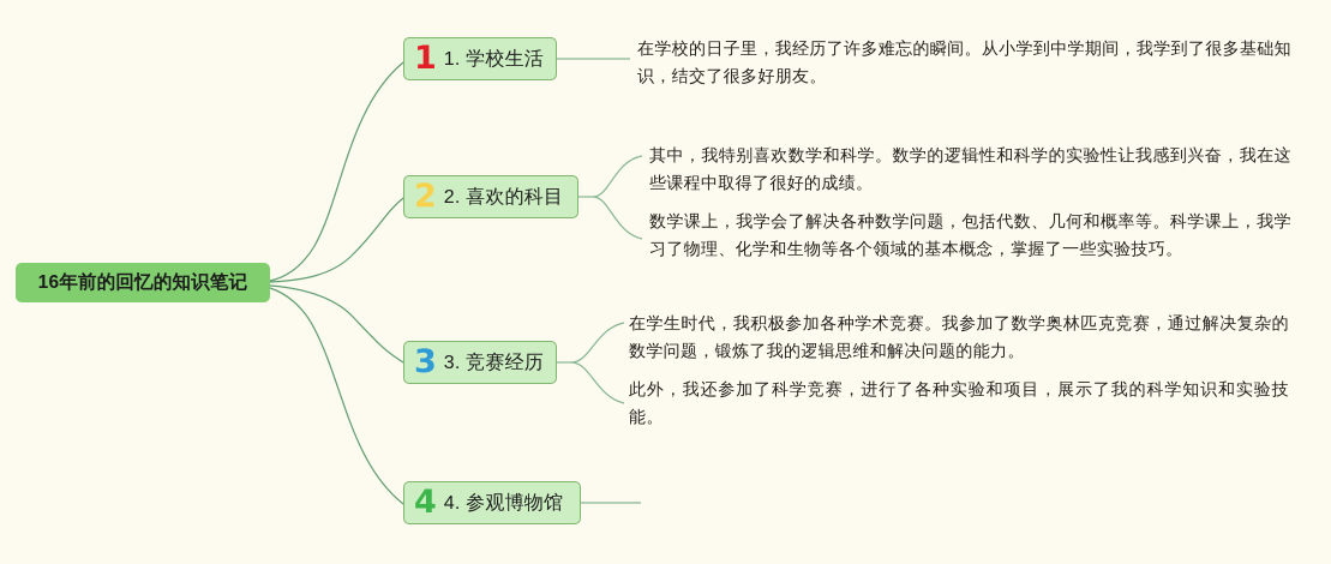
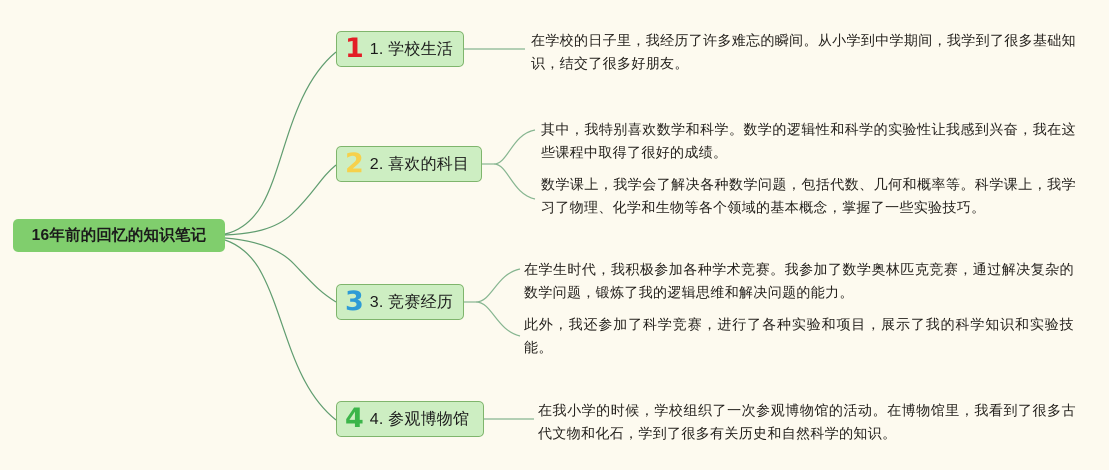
  16年前的回忆的知识笔记
  1
  1. 学校生活
  在学校的日子里，我经历了许多难忘的瞬间。从小学到中学期间，我学到了很多基础知识，结交了很多好朋友。
  2
  2. 喜欢的科目
  其中，我特别喜欢数学和科学。数学的逻辑性和科学的实验性让我感到兴奋，我在这些课程中取得了很好的成绩。
  数学课上，我学会了解决各种数学问题，包括代数、几何和概率等。科学课上，我学习了物理、化学和生物等各个领域的基本概念，掌握了一些实验技巧。
  3
  3. 竞赛经历
  在学生时代，我积极参加各种学术竞赛。我参加了数学奥林匹克竞赛，通过解决复杂的数学问题，锻炼了我的逻辑思维和解决问题的能力。
  此外，我还参加了科学竞赛，进行了各种实验和项目，展示了我的科学知识和实验技能。
  4
  4. 参观博物馆
+ 在我小学的时候，学校组织了一次参观博物馆的活动。在博物馆里，我看到了很多古代文物和化石，学到了很多有关历史和自然科学的知识。
